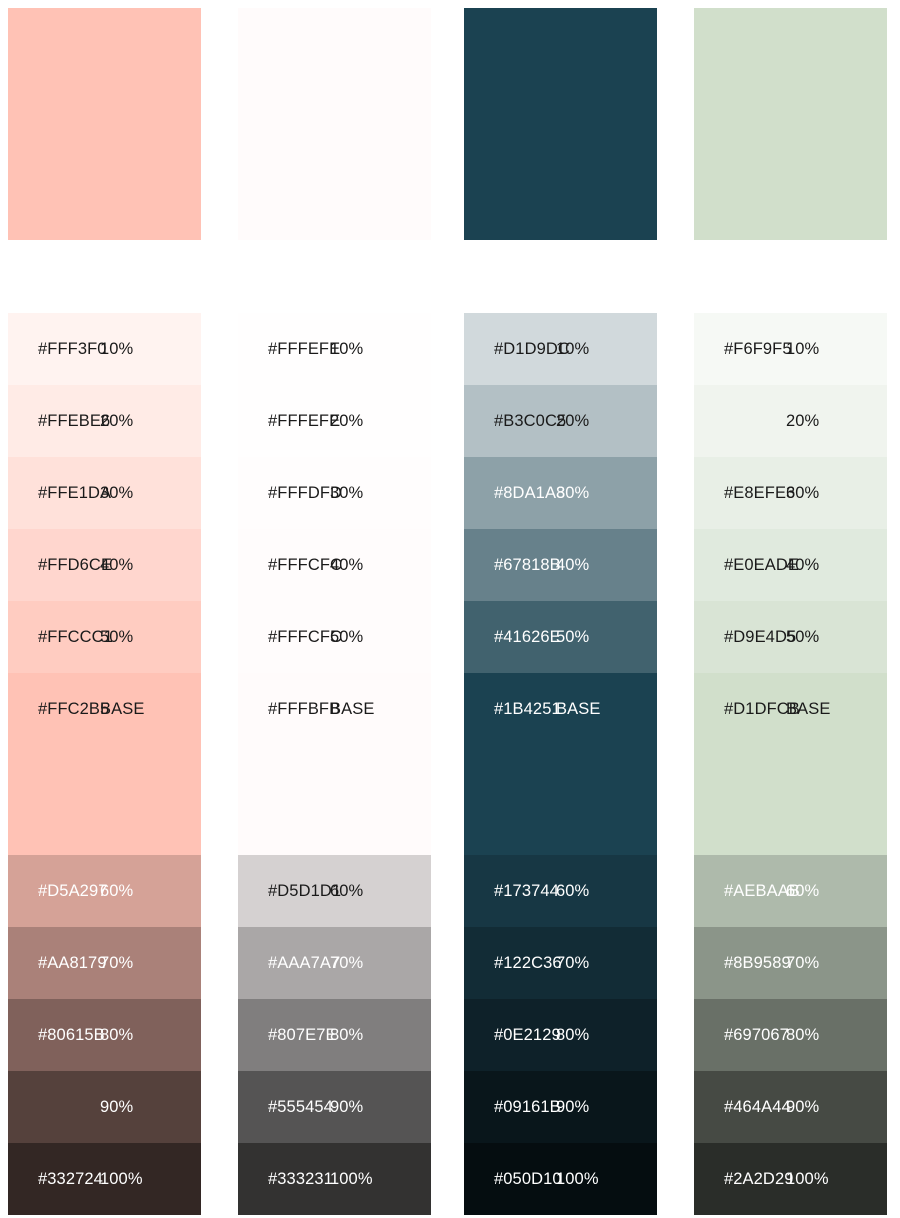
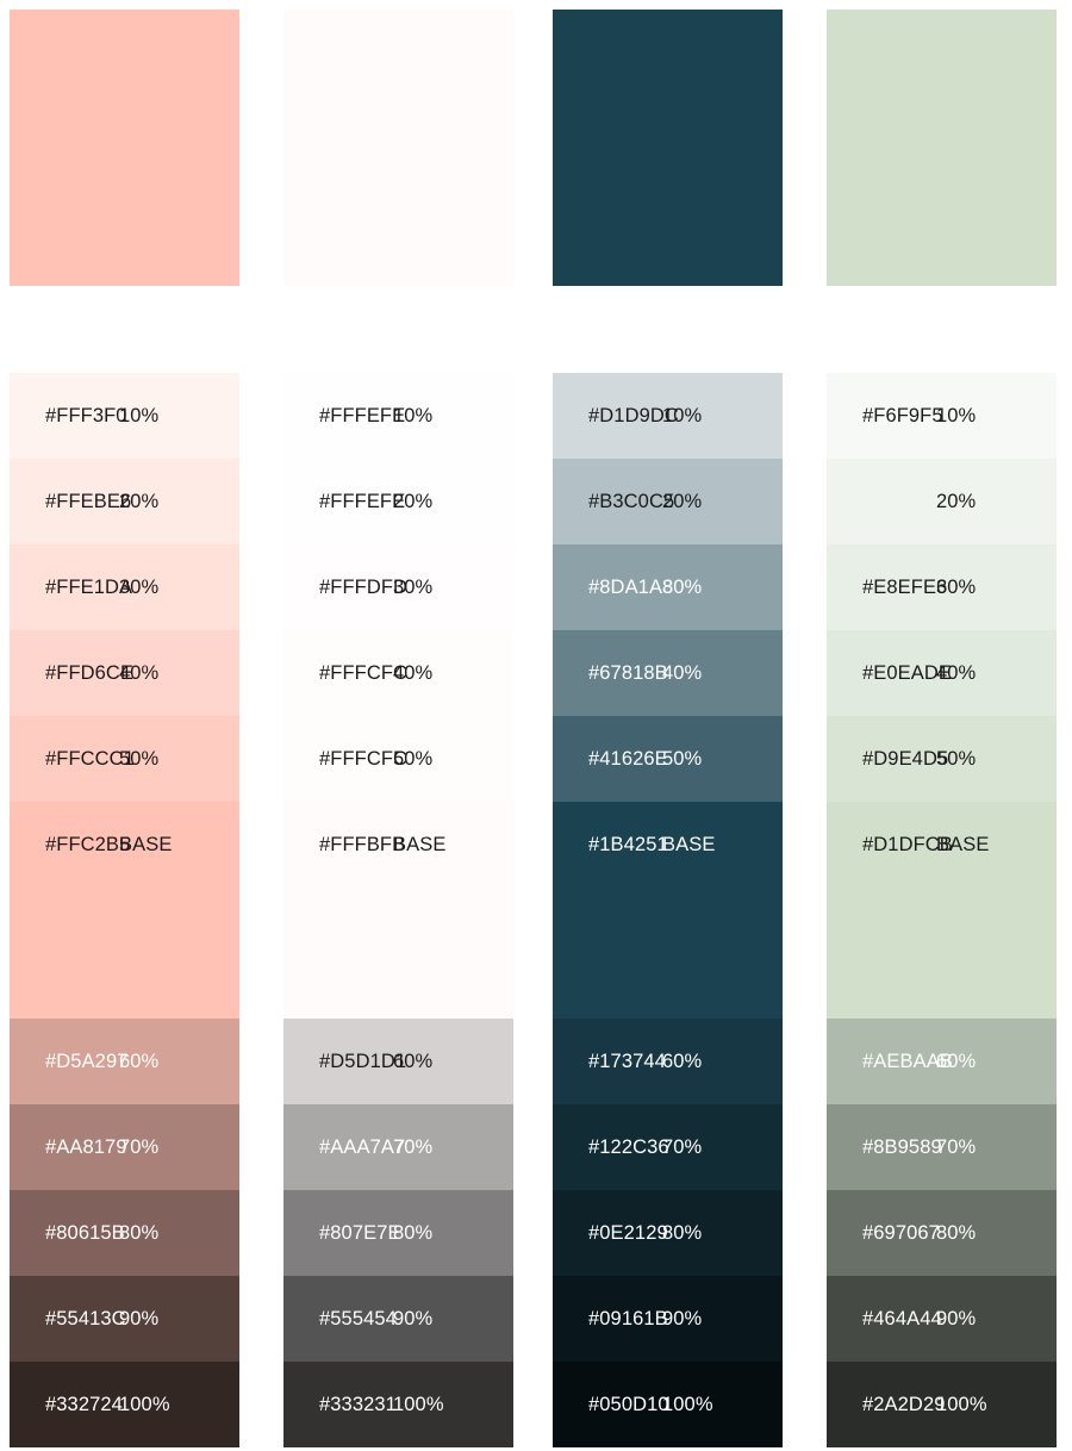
  #FFF3F0
  10%
  #FFEBE6
  20%
  #FFE1DA
  30%
  #FFD6CE
  40%
  #FFCCC1
  50%
  #FFC2B5
  BASE
  #D5A297
  60%
  #AA8179
  70%
  #80615B
  80%
+ #55413C
  90%
  #332724
  100%
  #FFFEFE
  10%
  #FFFEFE
  20%
  #FFFDFD
  30%
  #FFFCFC
  40%
  #FFFCFC
  50%
  #FFFBFB
  BASE
  #D5D1D1
  60%
  #AAA7A7
  70%
  #807E7E
  80%
  #555454
  90%
  #333231
  100%
  #D1D9DC
  10%
  #B3C0C5
  20%
  #8DA1A8
  30%
  #67818B
  40%
  #41626E
  50%
  #1B4251
  BASE
  #173744
  60%
  #122C36
  70%
  #0E2129
  80%
  #09161B
  90%
  #050D10
  100%
  #F6F9F5
  10%
  20%
  #E8EFE6
  30%
  #E0EADE
  40%
  #D9E4D5
  50%
  #D1DFCB
  BASE
  #AEBAAB
  60%
  #8B9589
  70%
  #697067
  80%
  #464A44
  90%
  #2A2D29
  100%
